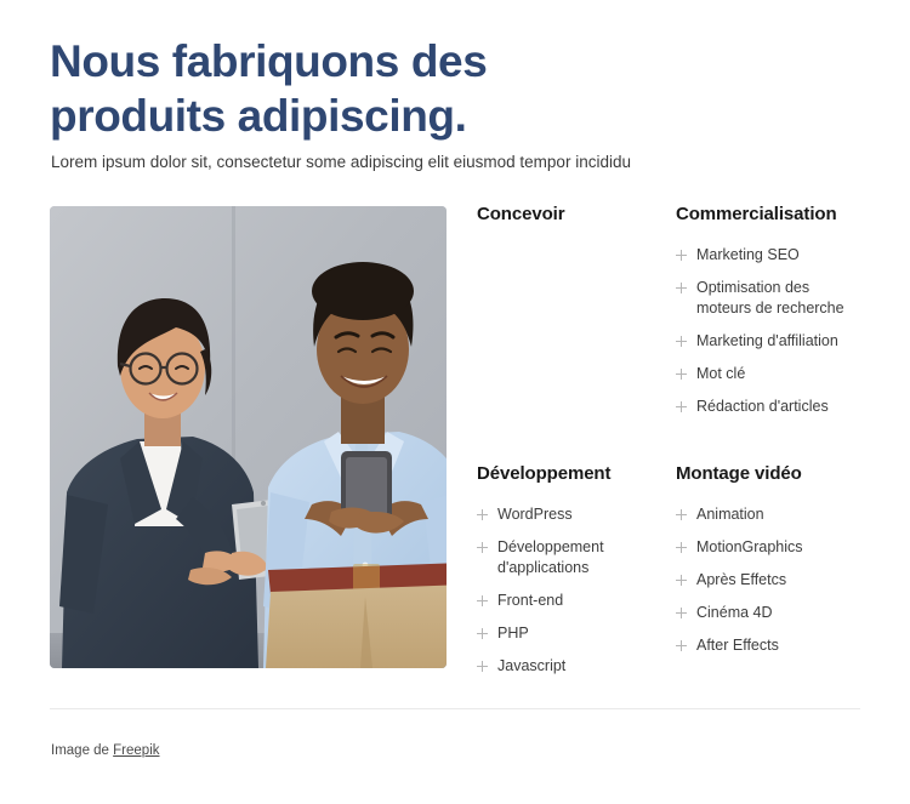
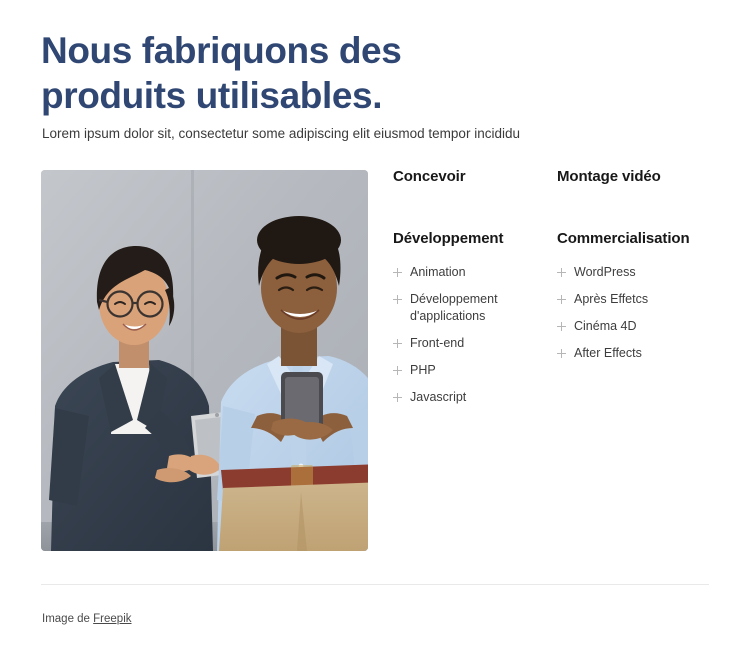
- Nous fabriquons des produits adipiscing.
+ Nous fabriquons des produits utilisables.
  Lorem ipsum dolor sit, consectetur some adipiscing elit eiusmod tempor incididu
  Concevoir
- Commercialisation
+ Montage vidéo
- Marketing SEO
- Optimisation des moteurs de recherche
- Marketing d'affiliation
- Mot clé
- Rédaction d'articles
  Développement
- WordPress
+ Animation
  Développement d'applications
  Front-end
  PHP
  Javascript
- Montage vidéo
+ Commercialisation
- Animation
+ WordPress
- MotionGraphics
  Après Effetcs
  Cinéma 4D
  After Effects
  Image de Freepik
